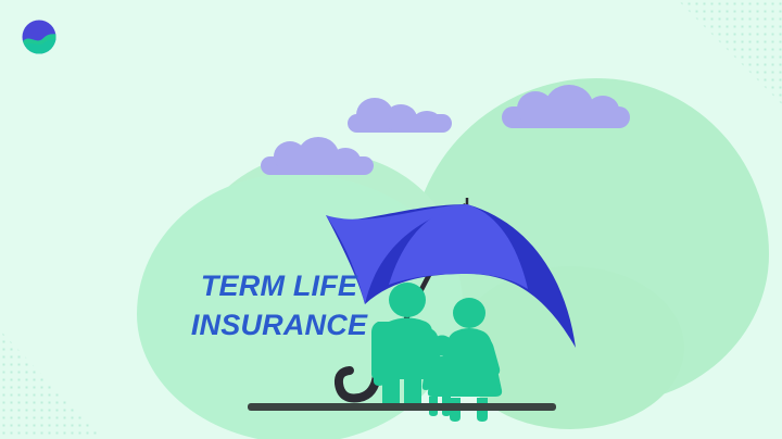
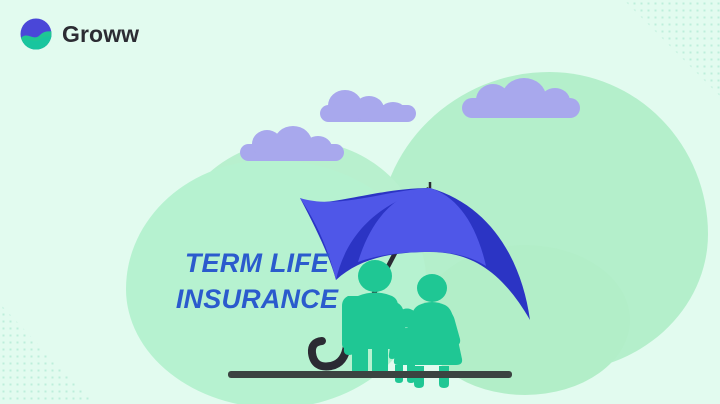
+ Groww
  TERM LIFE
  INSURANCE
